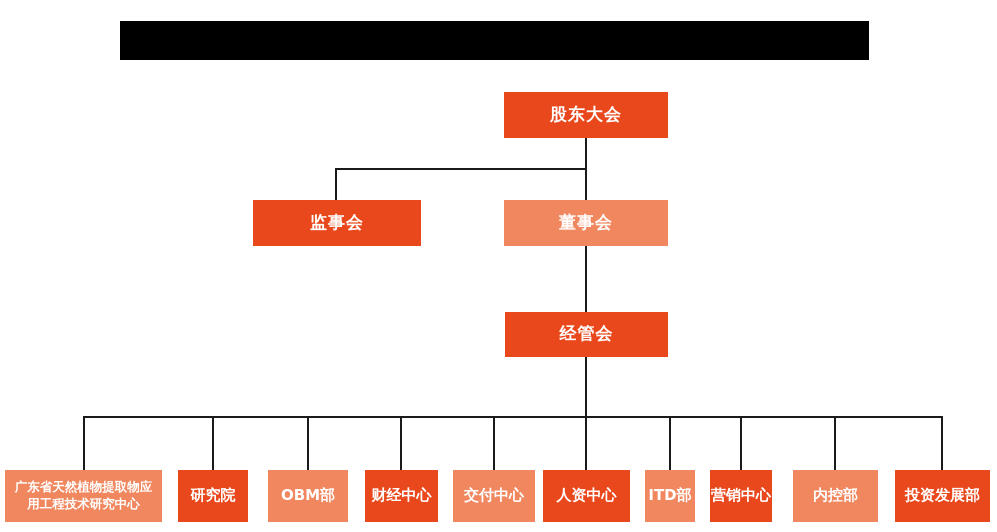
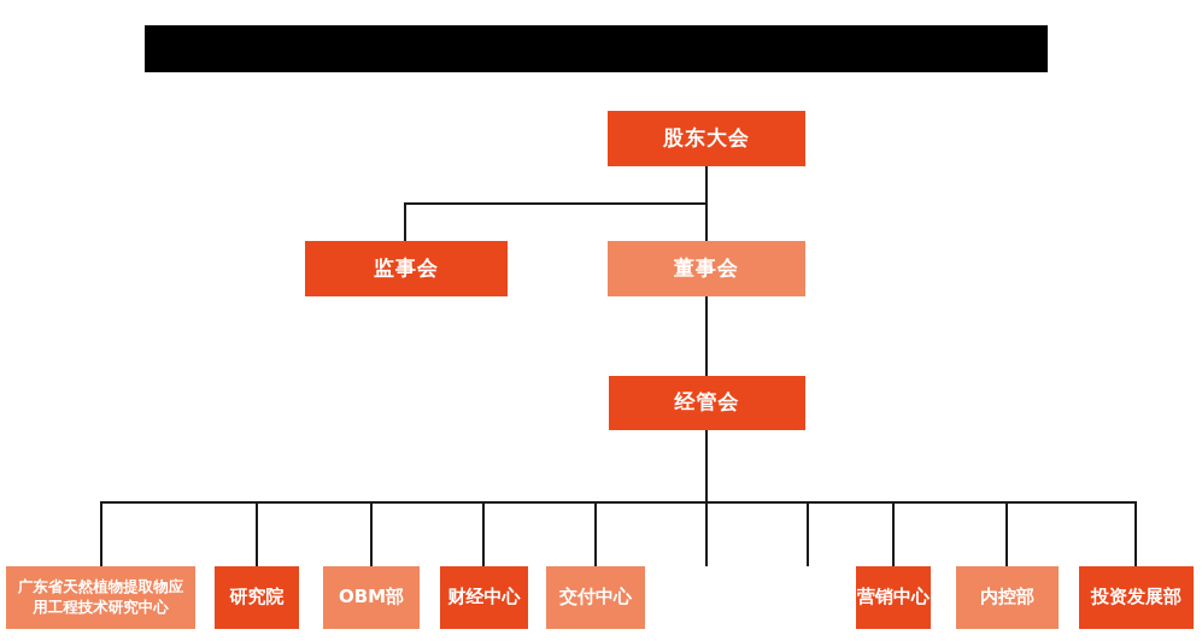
  股东大会
  监事会
  董事会
  经管会
  广东省天然植物提取物应用工程技术研究中心
  研究院
  OBM部
  财经中心
  交付中心
- 人资中心
- ITD部
  营销中心
  内控部
  投资发展部
